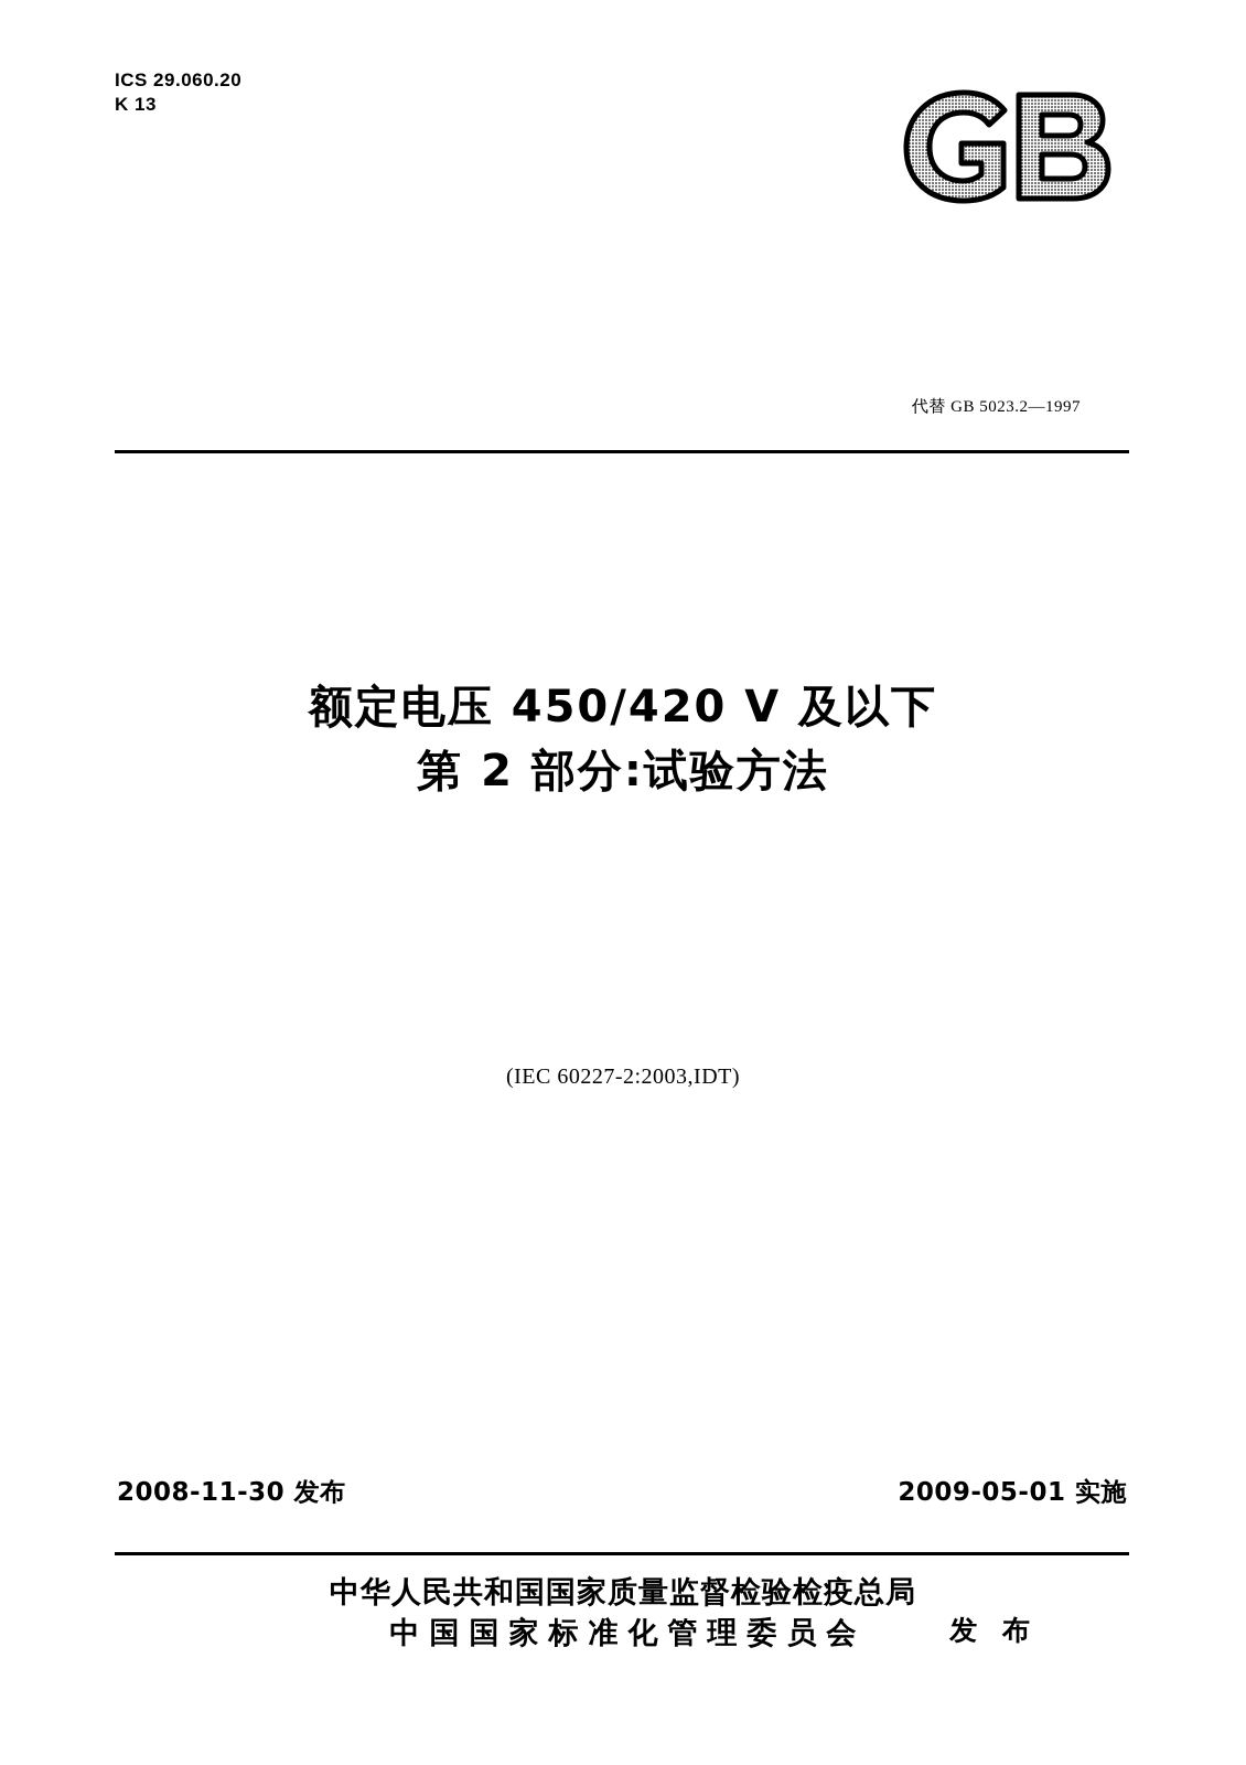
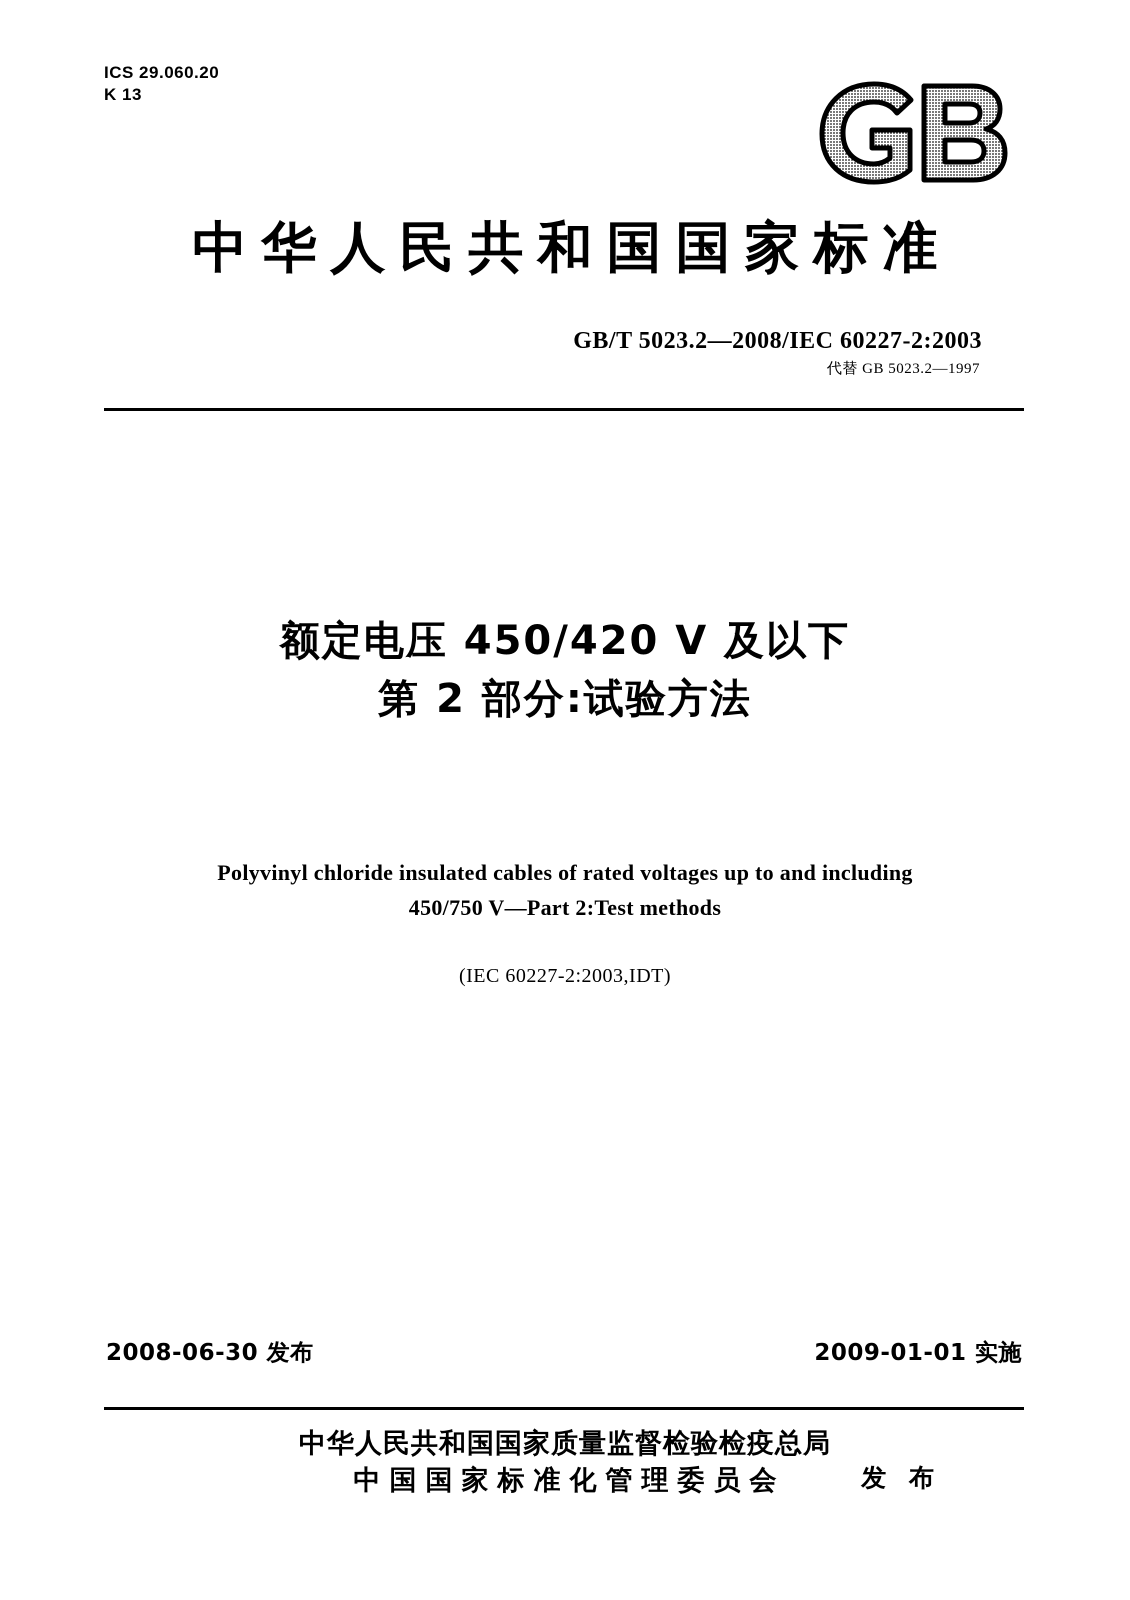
  ICS 29.060.20
  K 13
+ 中华人民共和国国家标准
+ GB/T 5023.2—2008/IEC 60227-2:2003
  代替 GB 5023.2—1997
  额定电压 450/420 V 及以下
  第 2 部分:试验方法
+ Polyvinyl chloride insulated cables of rated voltages up to and including
+ 450/750 V—Part 2:Test methods
  (IEC 60227-2:2003,IDT)
- 2008-11-30 发布
+ 2008-06-30 发布
- 2009-05-01 实施
+ 2009-01-01 实施
  中华人民共和国国家质量监督检验检疫总局
  中国国家标准化管理委员会
  发 布
